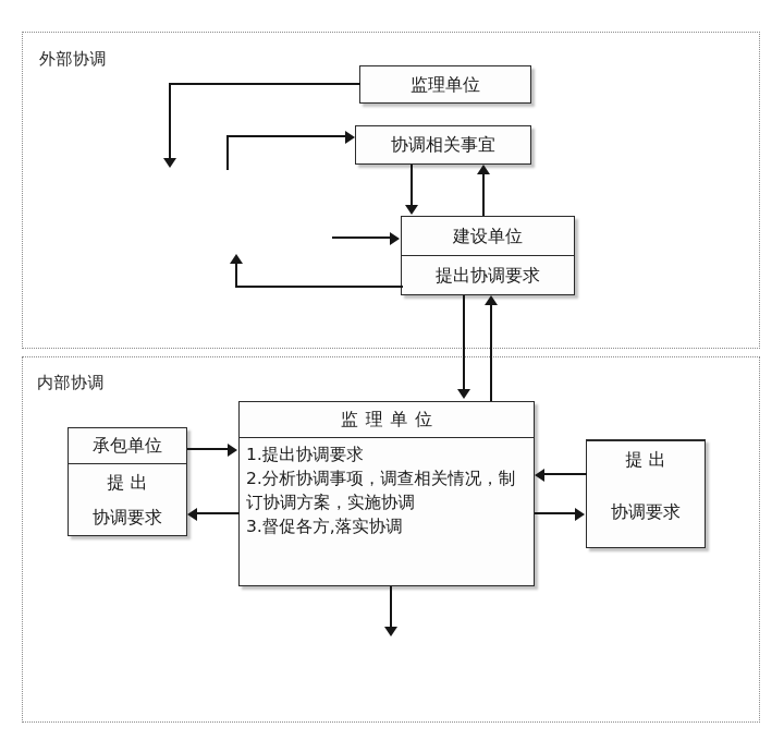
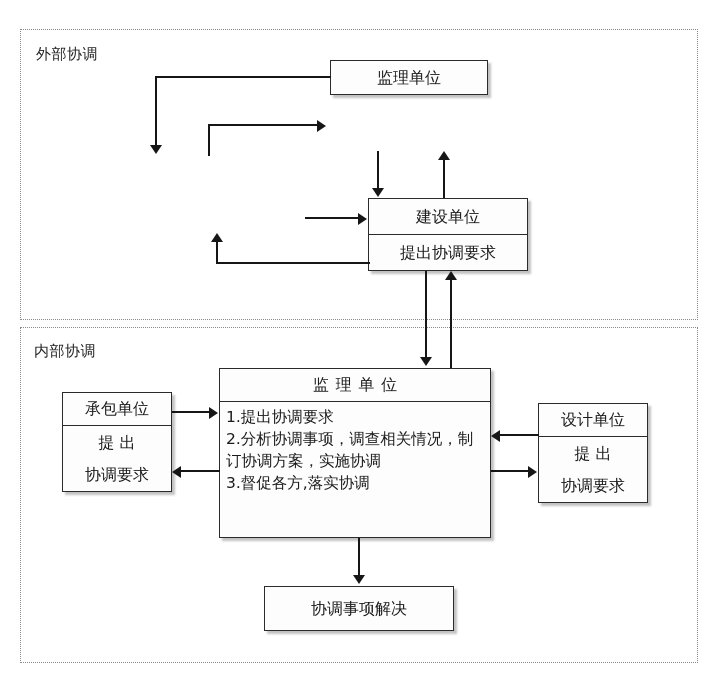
  外部协调
  内部协调
  监理单位
- 协调相关事宜
  建设单位
  提出协调要求
  承包单位
  提出
  协调要求
  监理单位
  1.提出协调要求
  2.分析协调事项，调查相关情况，制订协调方案，实施协调
  3.督促各方,落实协调
+ 设计单位
  提出
  协调要求
+ 协调事项解决
